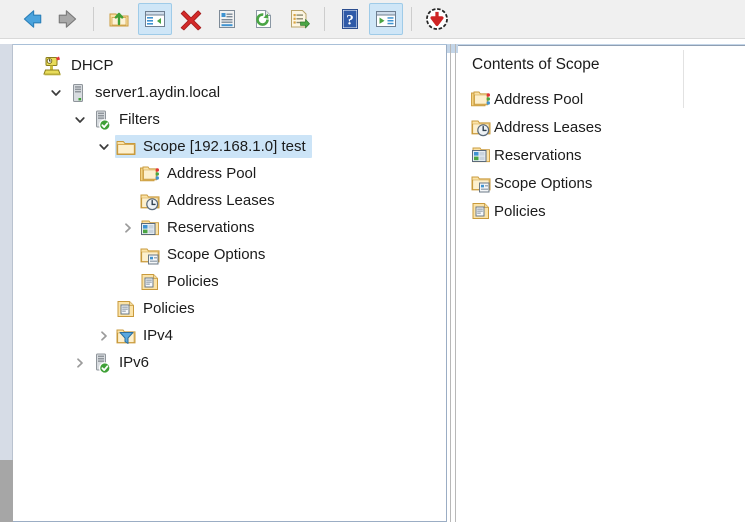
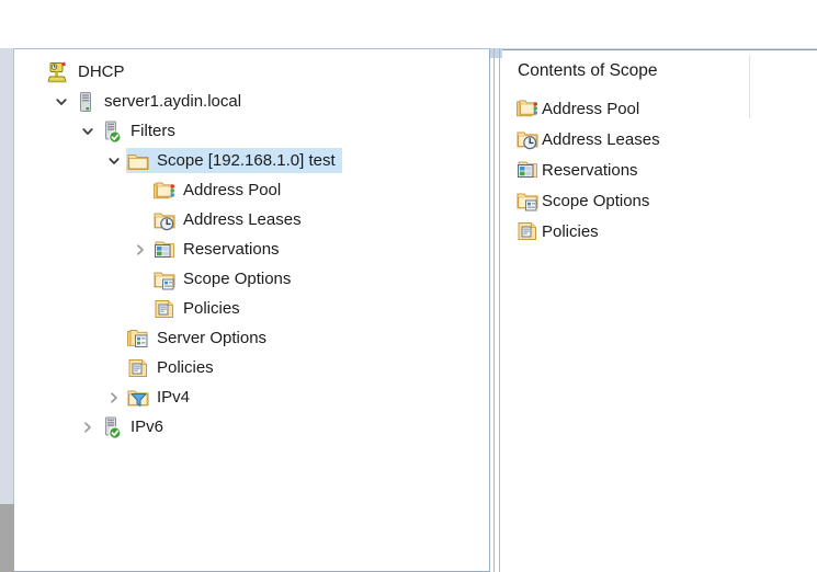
- ?
  DHCP
  server1.aydin.local
  Filters
  Scope [192.168.1.0] test
  Address Pool
  Address Leases
  Reservations
  Scope Options
  Policies
+ Server Options
  Policies
  IPv4
  IPv6
  Contents of Scope
  Address Pool
  Address Leases
  Reservations
  Scope Options
  Policies
